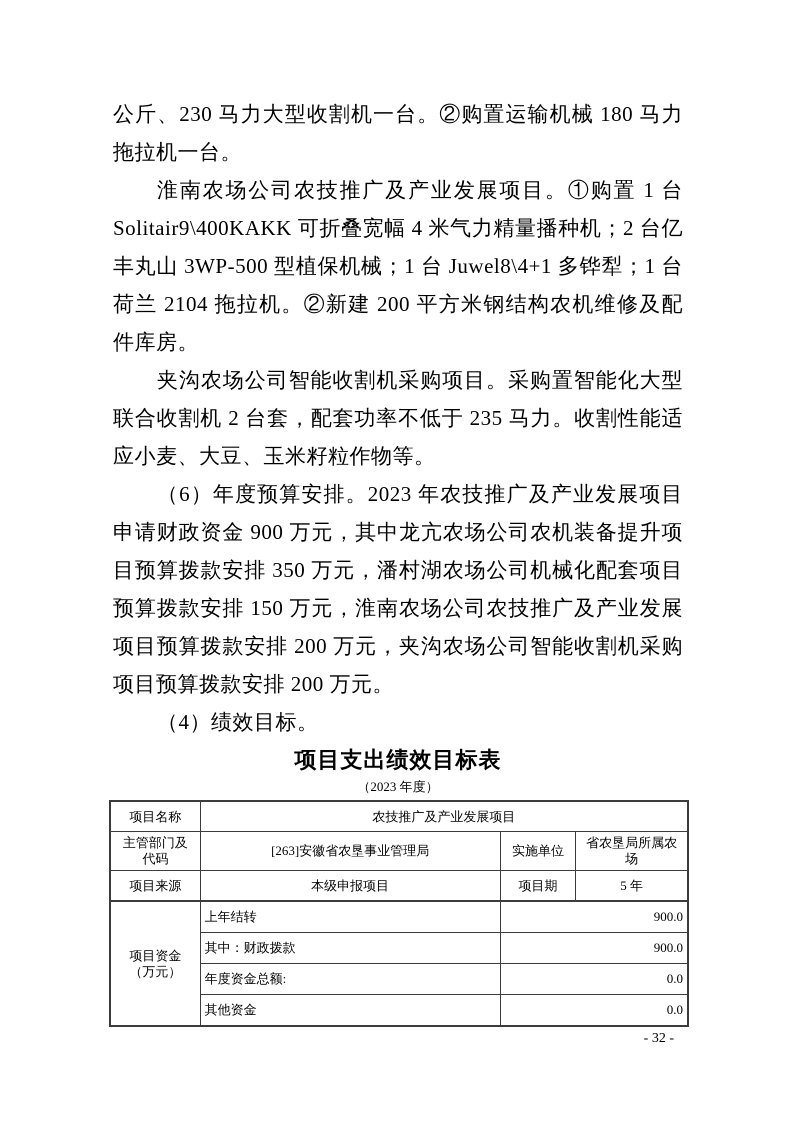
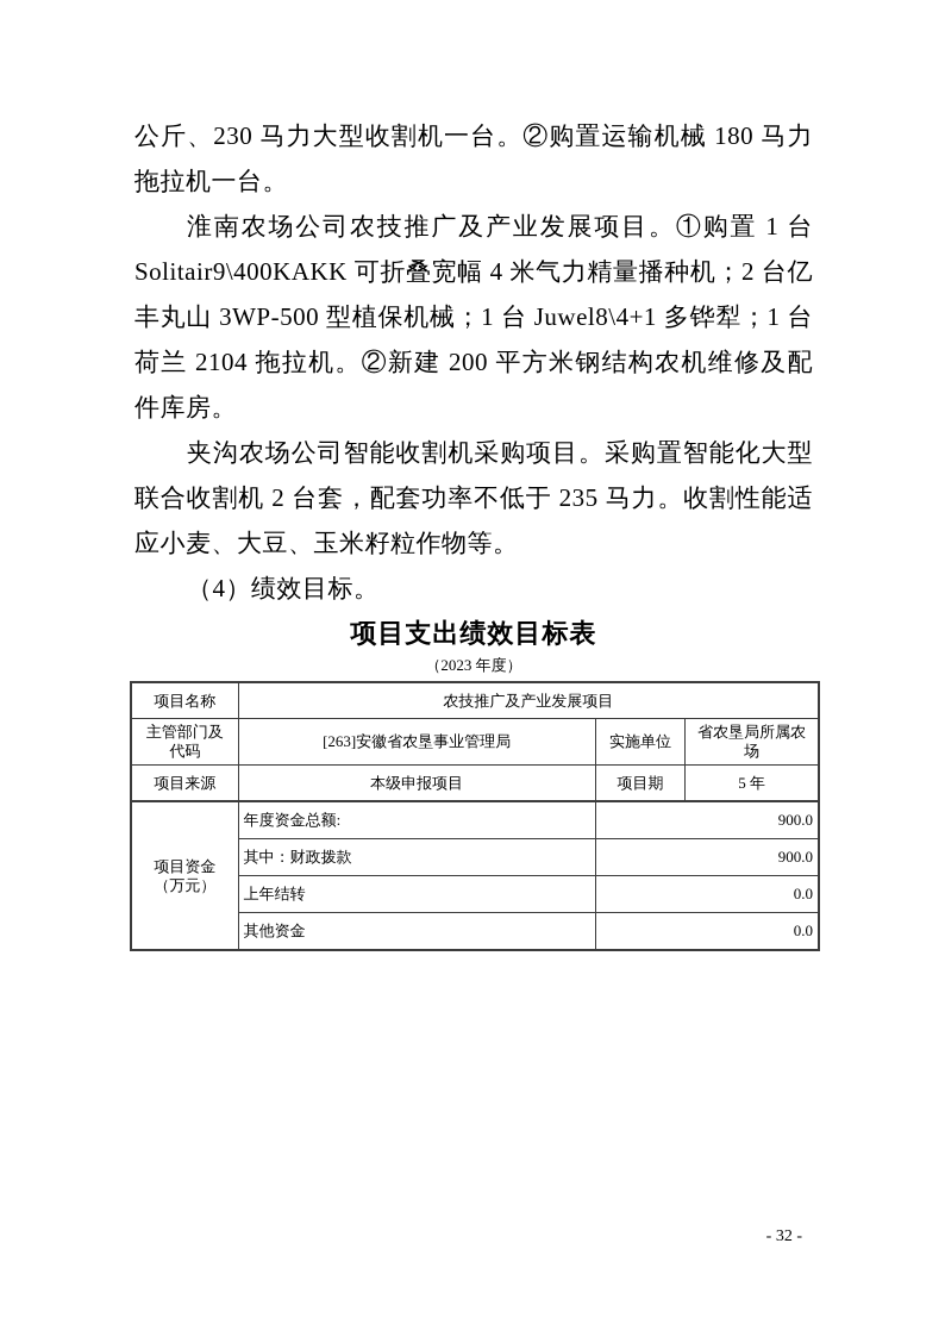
  公斤、230 马力大型收割机一台。②购置运输机械 180 马力拖拉机一台。
  淮南农场公司农技推广及产业发展项目。①购置 1 台 Solitair9\400KAKK 可折叠宽幅 4 米气力精量播种机；2 台亿丰丸山 3WP-500 型植保机械；1 台 Juwel8\4+1 多铧犁；1 台荷兰 2104 拖拉机。②新建 200 平方米钢结构农机维修及配件库房。
  夹沟农场公司智能收割机采购项目。采购置智能化大型联合收割机 2 台套，配套功率不低于 235 马力。收割性能适应小麦、大豆、玉米籽粒作物等。
- （6）年度预算安排。2023 年农技推广及产业发展项目申请财政资金 900 万元，其中龙亢农场公司农机装备提升项目预算拨款安排 350 万元，潘村湖农场公司机械化配套项目预算拨款安排 150 万元，淮南农场公司农技推广及产业发展项目预算拨款安排 200 万元，夹沟农场公司智能收割机采购项目预算拨款安排 200 万元。
  （4）绩效目标。
  项目支出绩效目标表
  （2023 年度）
  项目名称	农技推广及产业发展项目
  主管部门及 代码	[263]安徽省农垦事业管理局	实施单位	省农垦局所属农场
  项目来源	本级申报项目	项目期	5 年
- 项目资金 （万元）	上年结转	900.0
+ 项目资金 （万元）	年度资金总额:	900.0
  其中：财政拨款	900.0
- 年度资金总额:	0.0
+ 上年结转	0.0
  其他资金	0.0
  - 32 -
